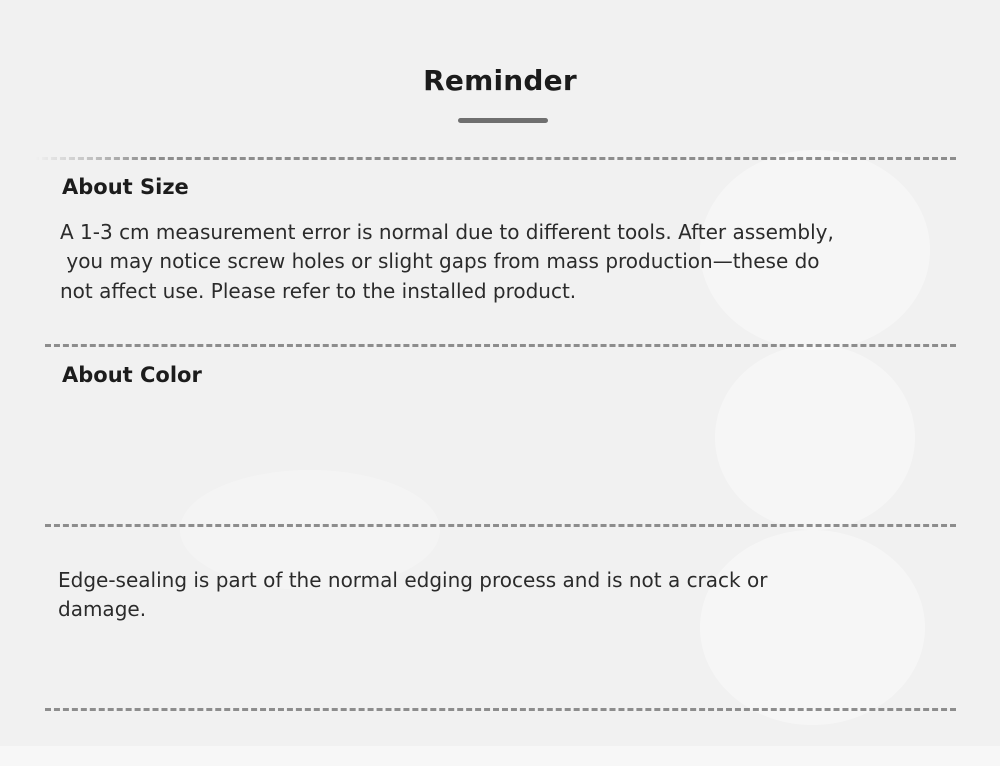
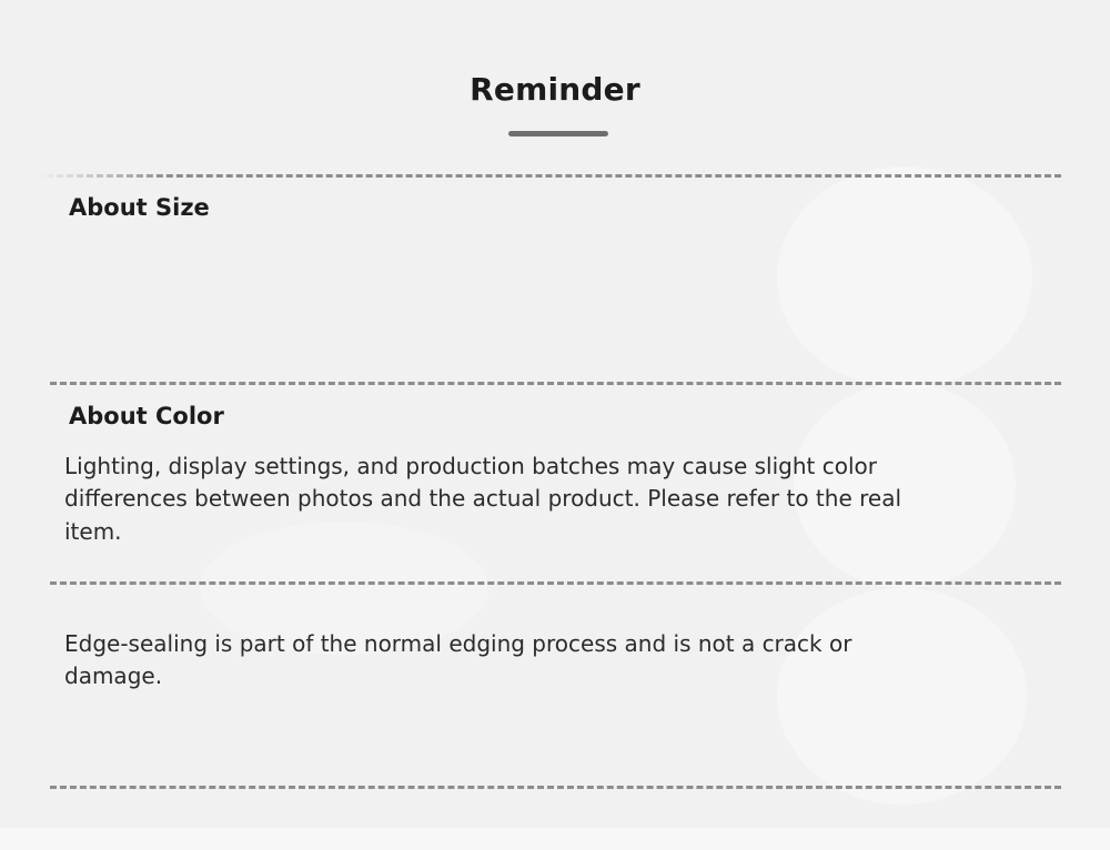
  Reminder
  About Size
- A 1-3 cm measurement error is normal due to different tools. After assembly,
- you may notice screw holes or slight gaps from mass production—these do
- not affect use. Please refer to the installed product.
  About Color
+ Lighting, display settings, and production batches may cause slight color
+ differences between photos and the actual product. Please refer to the real
+ item.
  Edge-sealing is part of the normal edging process and is not a crack or
  damage.
